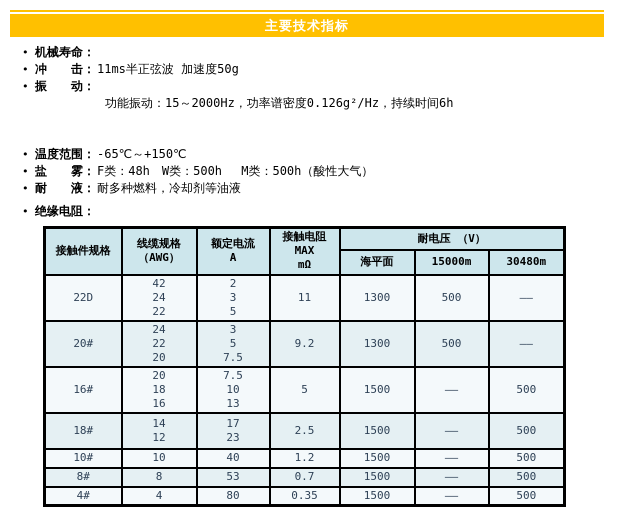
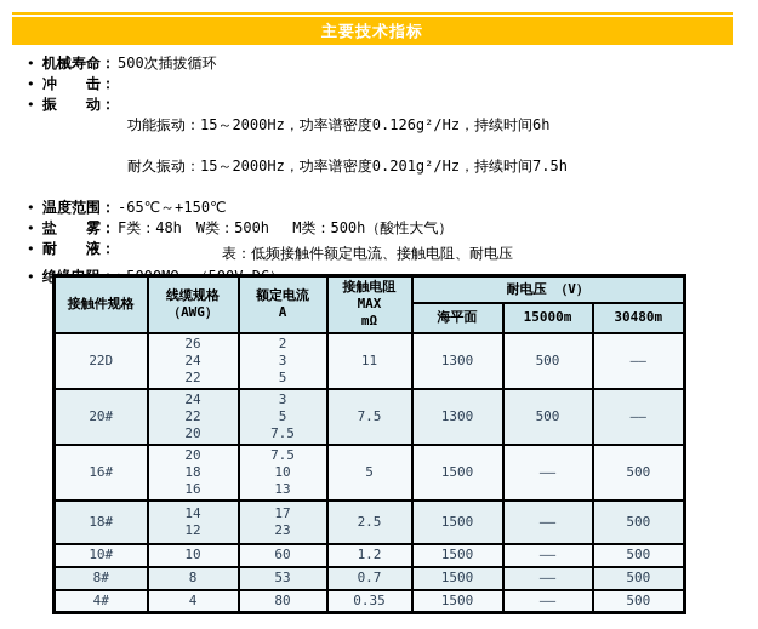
  主要技术指标
  •
  机械寿命：
+ 500次插拔循环
  •
  冲 击：
- 11ms半正弦波 加速度50g
  •
  振 动：
  功能振动：15～2000Hz，功率谱密度0.126g²/Hz，持续时间6h
+ 耐久振动：15～2000Hz，功率谱密度0.201g²/Hz，持续时间7.5h
  •
  温度范围：
  -65℃～+150℃
  •
  盐 雾：
  F类：48h W类：500h M类：500h（酸性大气）
  •
  耐 液：
- 耐多种燃料，冷却剂等油液
  •
  绝缘电阻：
+ ≥5000MΩ （500V DC）
+ 表：低频接触件额定电流、接触电阻、耐电压
  接触件规格	线缆规格 （AWG）	额定电流 A	接触电阻 MAX mΩ	耐电压 （V）
  海平面	15000m	30480m
- 22D	42 24 22	2 3 5	11	1300	500	——
+ 22D	26 24 22	2 3 5	11	1300	500	——
- 20#	24 22 20	3 5 7.5	9.2	1300	500	——
+ 20#	24 22 20	3 5 7.5	7.5	1300	500	——
  16#	20 18 16	7.5 10 13	5	1500	——	500
  18#	14 12	17 23	2.5	1500	——	500
- 10#	10	40	1.2	1500	——	500
+ 10#	10	60	1.2	1500	——	500
  8#	8	53	0.7	1500	——	500
  4#	4	80	0.35	1500	——	500
